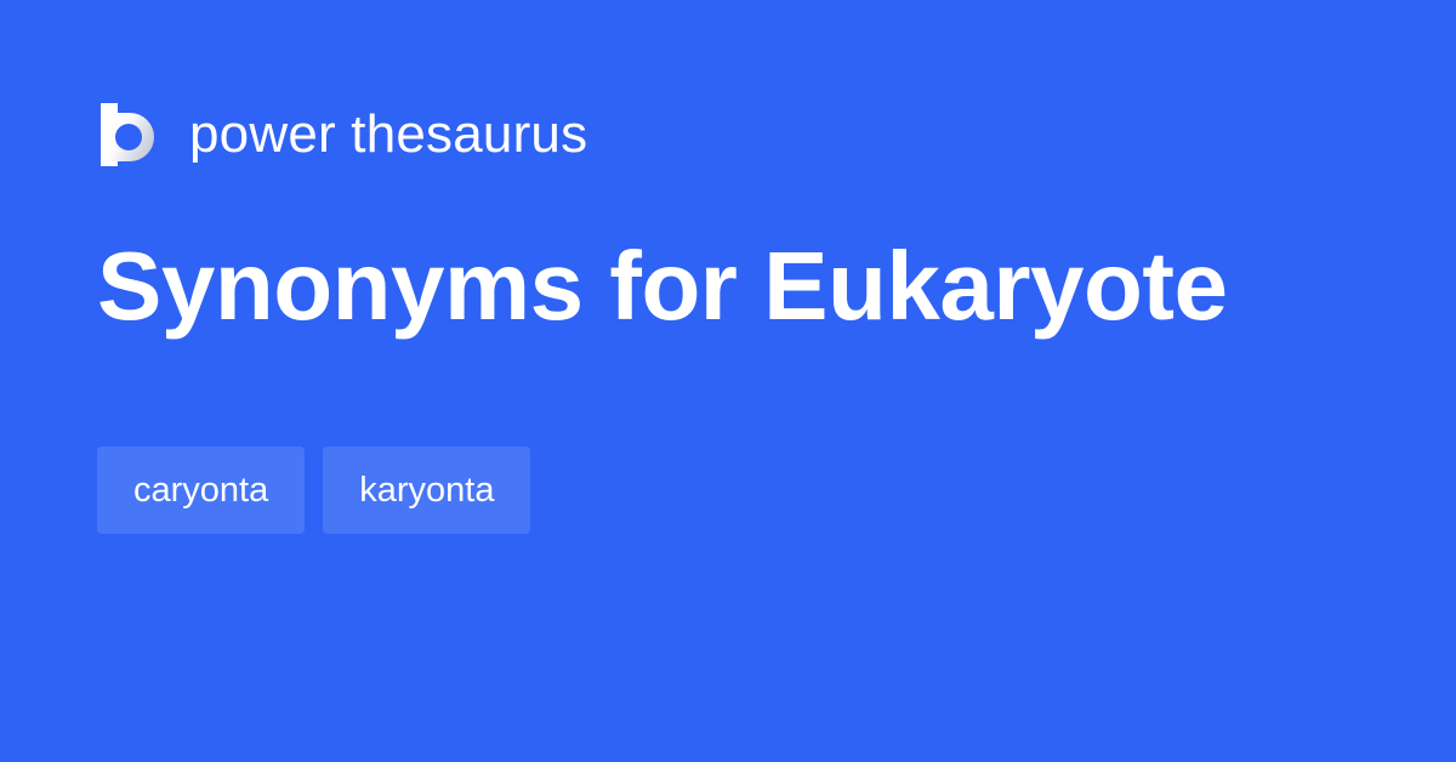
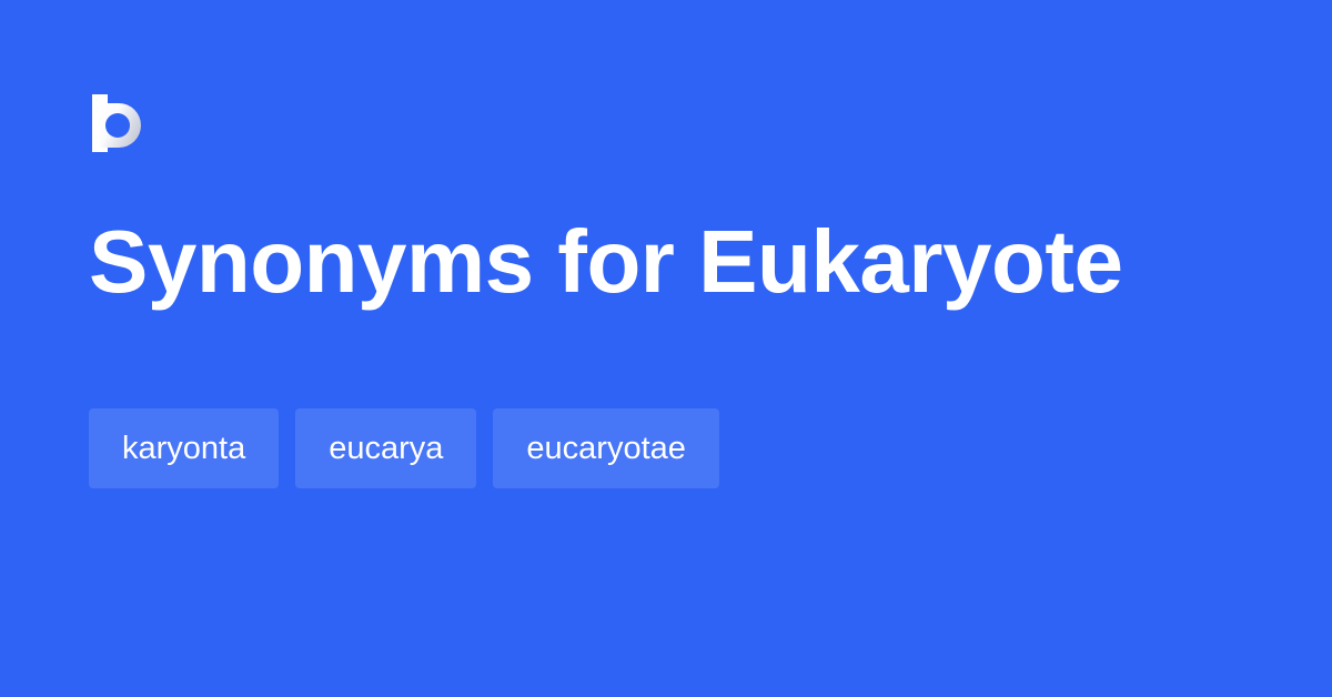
- power thesaurus
  Synonyms for Eukaryote
- caryonta
  karyonta
+ eucarya
+ eucaryotae
